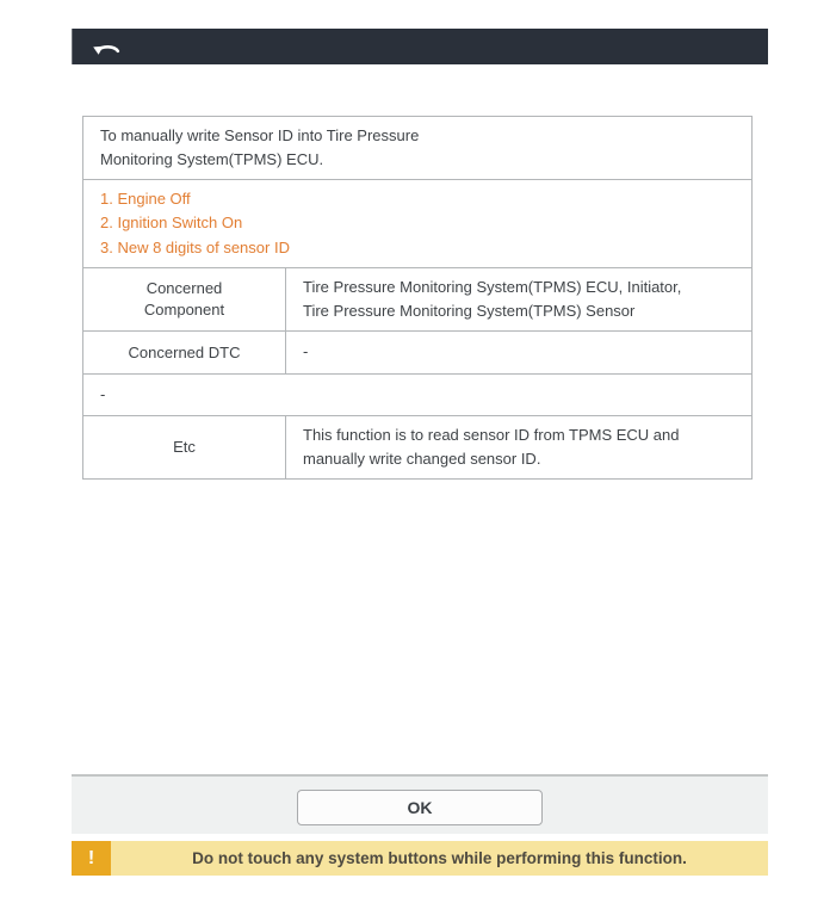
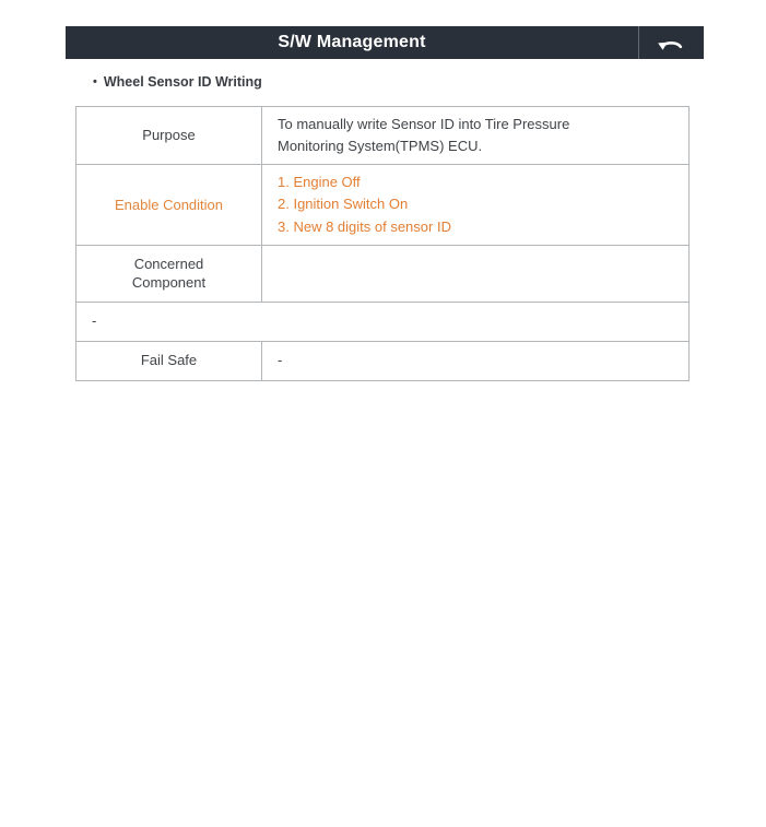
+ S/W Management
+ •
+ Wheel Sensor ID Writing
+ Purpose
  To manually write Sensor ID into Tire Pressure
  Monitoring System(TPMS) ECU.
+ Enable Condition
  1. Engine Off
  2. Ignition Switch On
  3. New 8 digits of sensor ID
  Concerned
  Component
- Tire Pressure Monitoring System(TPMS) ECU, Initiator,
- Tire Pressure Monitoring System(TPMS) Sensor
- Concerned DTC
  -
+ Fail Safe
  -
- Etc
- This function is to read sensor ID from TPMS ECU and
- manually write changed sensor ID.
- OK
- !
- Do not touch any system buttons while performing this function.
